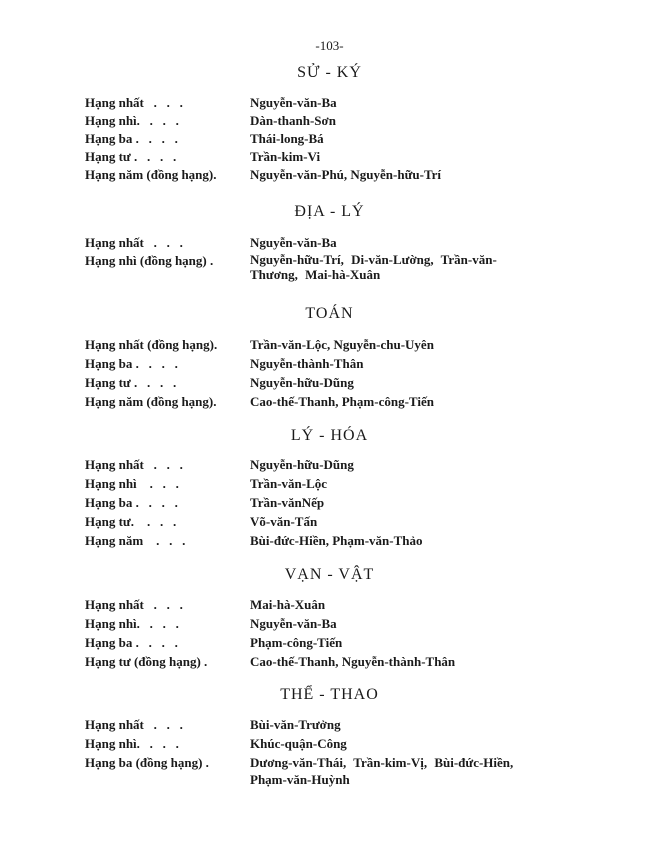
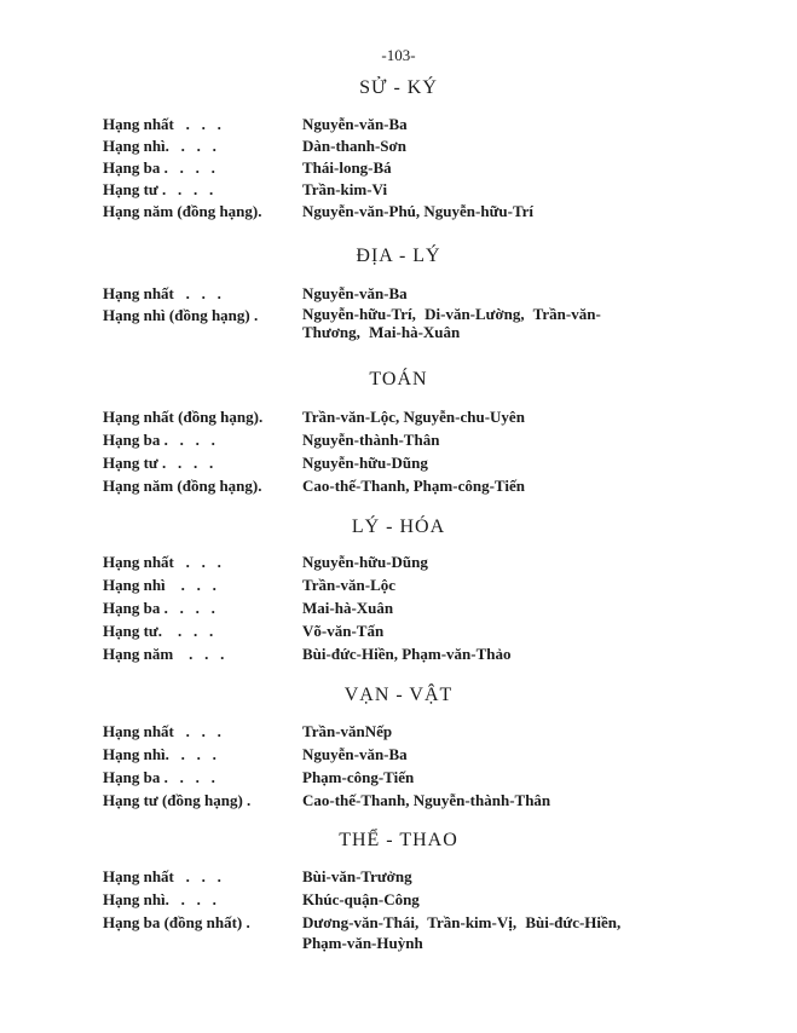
  -103-
  SỬ - KÝ
  Hạng nhất . . .
  Nguyễn-văn-Ba
  Hạng nhì. . . .
  Dàn-thanh-Sơn
  Hạng ba . . . .
  Thái-long-Bá
  Hạng tư . . . .
  Trần-kim-Vi
  Hạng năm (đồng hạng).
  Nguyễn-văn-Phú, Nguyễn-hữu-Trí
  ĐỊA - LÝ
  Hạng nhất . . .
  Nguyễn-văn-Ba
  Hạng nhì (đồng hạng) .
  Nguyễn-hữu-Trí, Di-văn-Lường, Trần-văn-Thương, Mai-hà-Xuân
  TOÁN
  Hạng nhất (đồng hạng).
  Trần-văn-Lộc, Nguyễn-chu-Uyên
  Hạng ba . . . .
  Nguyễn-thành-Thân
  Hạng tư . . . .
  Nguyễn-hữu-Dũng
  Hạng năm (đồng hạng).
  Cao-thế-Thanh, Phạm-công-Tiến
  LÝ - HÓA
  Hạng nhất . . .
  Nguyễn-hữu-Dũng
  Hạng nhì . . .
  Trần-văn-Lộc
  Hạng ba . . . .
- Trần-vănNếp
+ Mai-hà-Xuân
  Hạng tư. . . .
  Võ-văn-Tấn
  Hạng năm . . .
  Bùi-đức-Hiền, Phạm-văn-Thảo
  VẠN - VẬT
  Hạng nhất . . .
- Mai-hà-Xuân
+ Trần-vănNếp
  Hạng nhì. . . .
  Nguyễn-văn-Ba
  Hạng ba . . . .
  Phạm-công-Tiến
  Hạng tư (đồng hạng) .
  Cao-thế-Thanh, Nguyễn-thành-Thân
  THỂ - THAO
  Hạng nhất . . .
  Bùi-văn-Trưởng
  Hạng nhì. . . .
  Khúc-quận-Công
- Hạng ba (đồng hạng) .
+ Hạng ba (đồng nhất) .
  Dương-văn-Thái, Trần-kim-Vị, Bùi-đức-Hiền, Phạm-văn-Huỳnh
